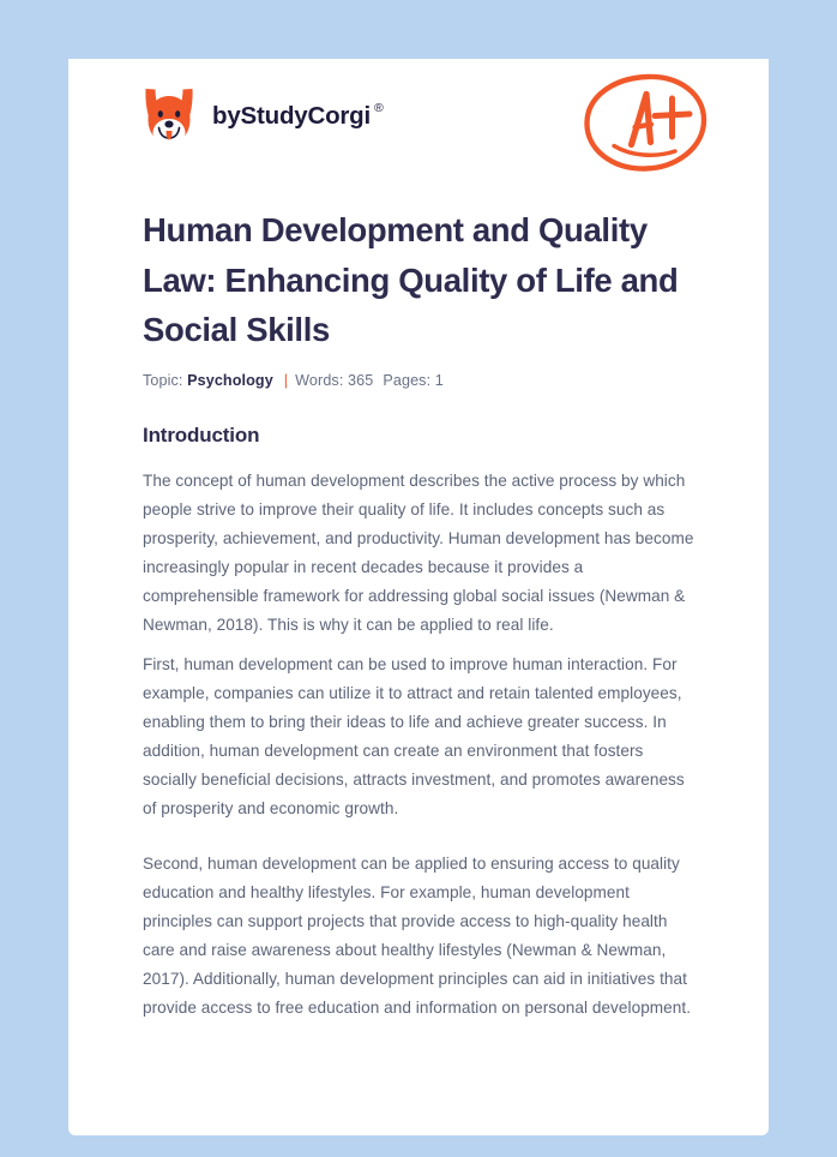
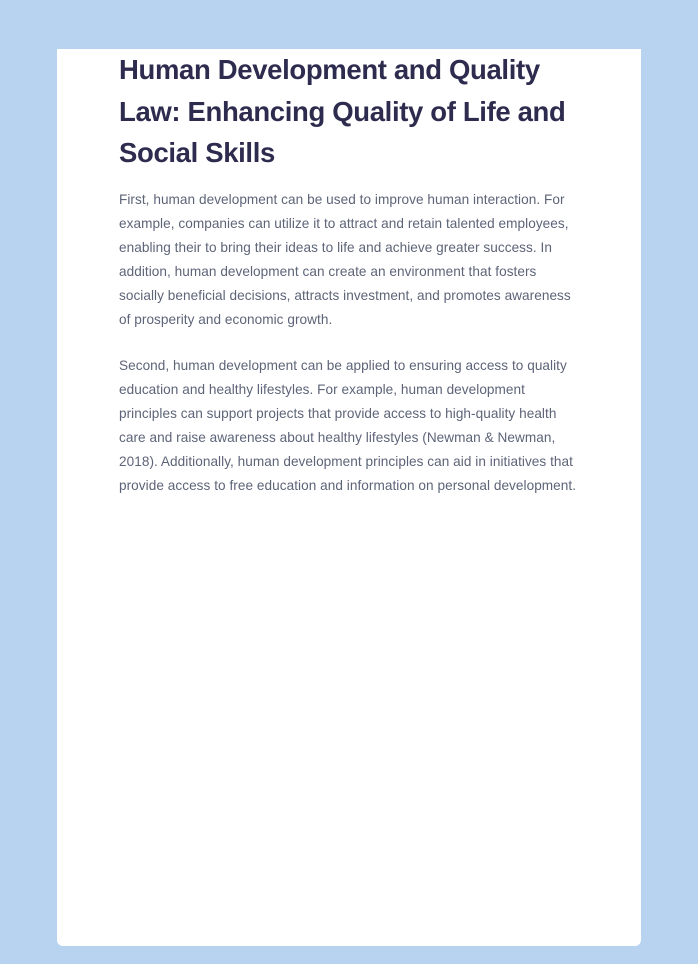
- by
- StudyCorgi
- ®
  Human Development and Quality Law: Enhancing Quality of Life and Social Skills
- Topic: Psychology | Words: 365 Pages: 1
- Introduction
- The concept of human development describes the active process by which people strive to improve their quality of life. It includes concepts such as prosperity, achievement, and productivity. Human development has become increasingly popular in recent decades because it provides a comprehensible framework for addressing global social issues (Newman & Newman, 2018). This is why it can be applied to real life.
- First, human development can be used to improve human interaction. For example, companies can utilize it to attract and retain talented employees, enabling them to bring their ideas to life and achieve greater success. In addition, human development can create an environment that fosters socially beneficial decisions, attracts investment, and promotes awareness of prosperity and economic growth.
+ First, human development can be used to improve human interaction. For example, companies can utilize it to attract and retain talented employees, enabling their to bring their ideas to life and achieve greater success. In addition, human development can create an environment that fosters socially beneficial decisions, attracts investment, and promotes awareness of prosperity and economic growth.
- Second, human development can be applied to ensuring access to quality education and healthy lifestyles. For example, human development principles can support projects that provide access to high-quality health care and raise awareness about healthy lifestyles (Newman & Newman, 2017). Additionally, human development principles can aid in initiatives that provide access to free education and information on personal development.
+ Second, human development can be applied to ensuring access to quality education and healthy lifestyles. For example, human development principles can support projects that provide access to high-quality health care and raise awareness about healthy lifestyles (Newman & Newman, 2018). Additionally, human development principles can aid in initiatives that provide access to free education and information on personal development.
